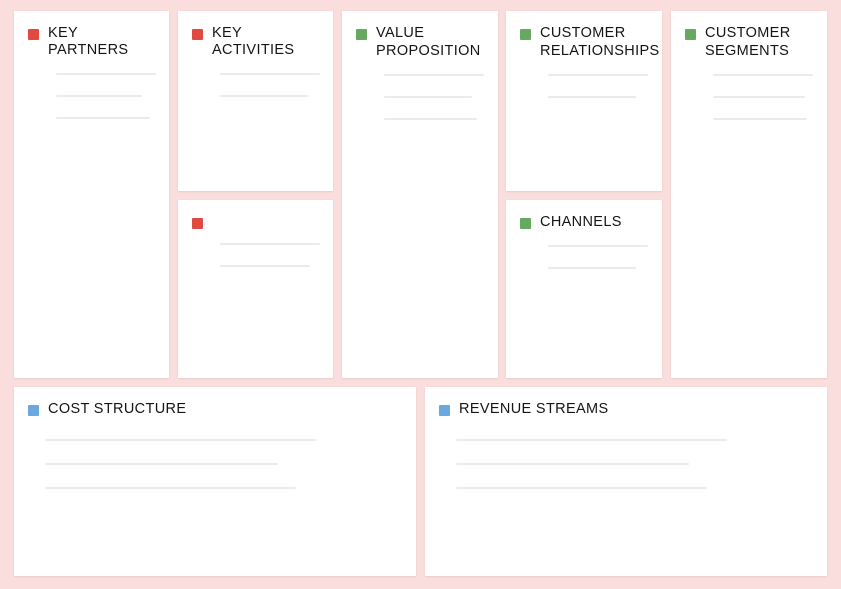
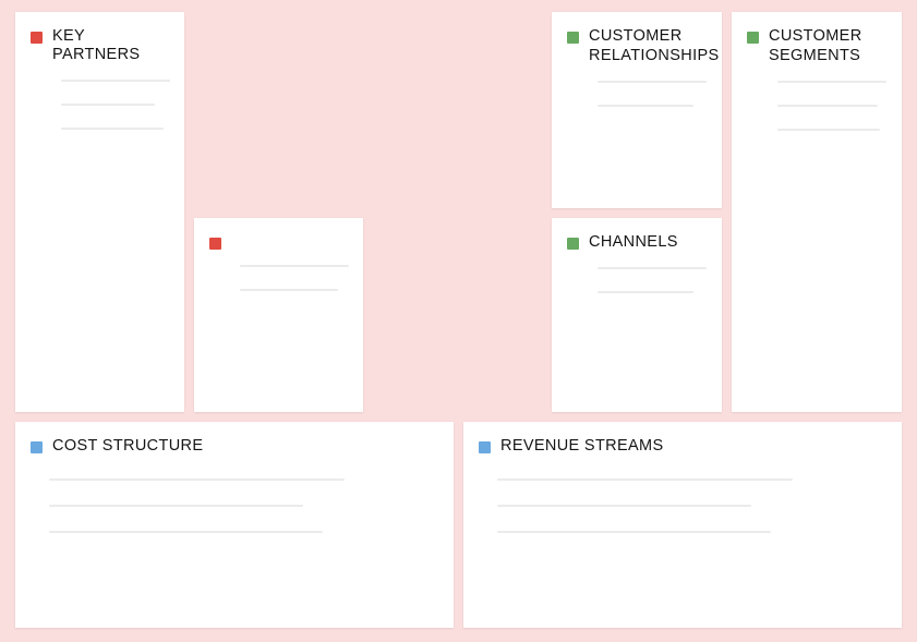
  KEY PARTNERS
- KEY ACTIVITIES
- VALUE
- PROPOSITION
  CUSTOMER
  RELATIONSHIPS
  CHANNELS
  CUSTOMER
  SEGMENTS
  COST STRUCTURE
  REVENUE STREAMS
